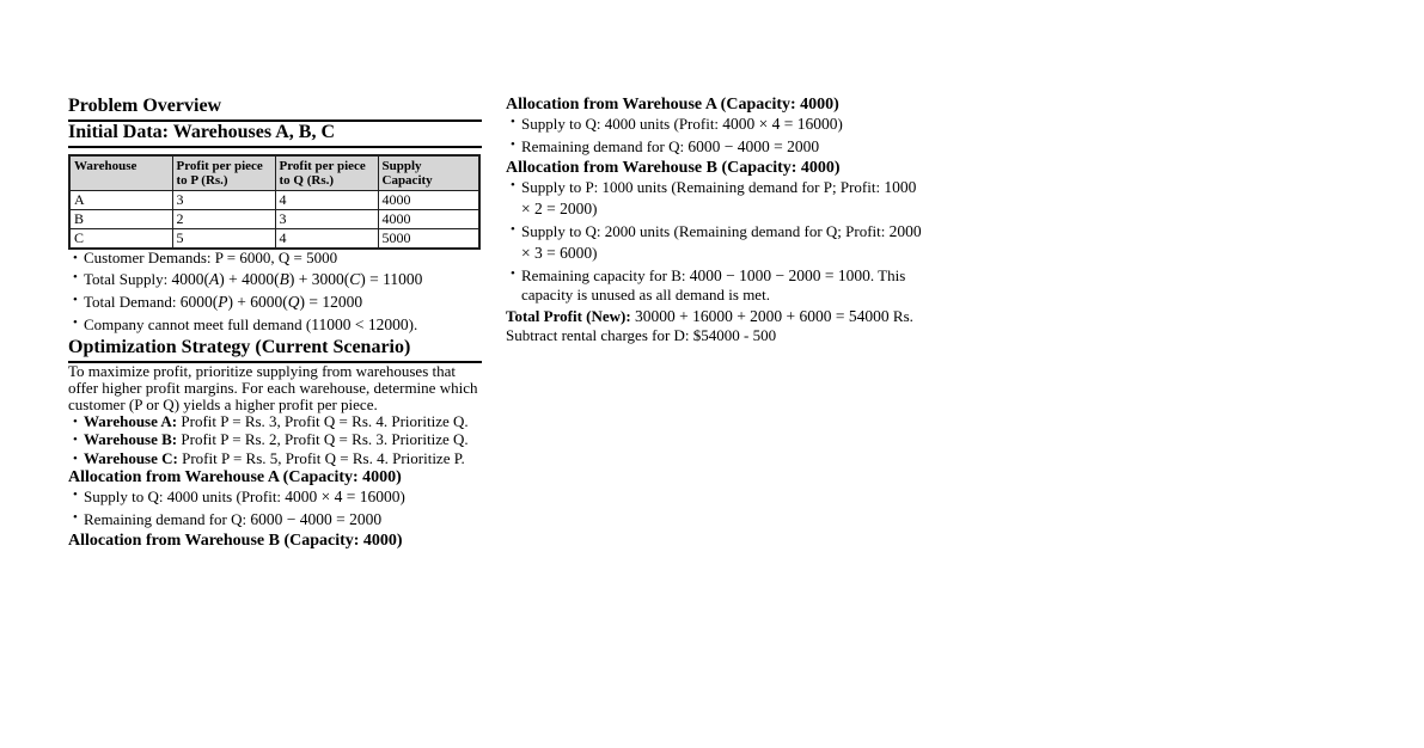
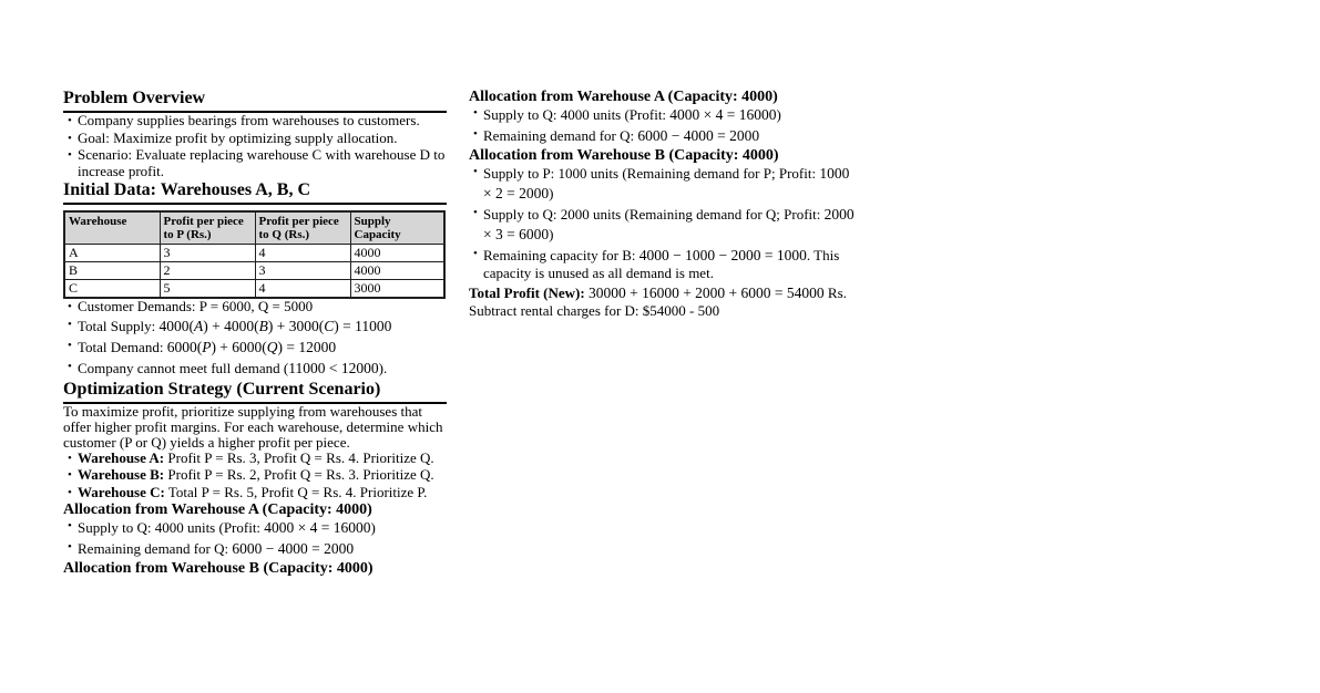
  Problem Overview
+ Company supplies bearings from warehouses to customers.
+ Goal: Maximize profit by optimizing supply allocation.
+ Scenario: Evaluate replacing warehouse C with warehouse D to increase profit.
  Initial Data: Warehouses A, B, C
  Warehouse	Profit per piece to P (Rs.)	Profit per piece to Q (Rs.)	Supply Capacity
  A	3	4	4000
  B	2	3	4000
- C	5	4	5000
+ C	5	4	3000
  Customer Demands: P = 6000, Q = 5000
  Total Supply: 4000(A) + 4000(B) + 3000(C) = 11000
  Total Demand: 6000(P) + 6000(Q) = 12000
  Company cannot meet full demand (11000 < 12000).
  Optimization Strategy (Current Scenario)
  To maximize profit, prioritize supplying from warehouses that offer higher profit margins. For each warehouse, determine which customer (P or Q) yields a higher profit per piece.
  Warehouse A: Profit P = Rs. 3, Profit Q = Rs. 4. Prioritize Q.
  Warehouse B: Profit P = Rs. 2, Profit Q = Rs. 3. Prioritize Q.
- Warehouse C: Profit P = Rs. 5, Profit Q = Rs. 4. Prioritize P.
+ Warehouse C: Total P = Rs. 5, Profit Q = Rs. 4. Prioritize P.
  Allocation from Warehouse A (Capacity: 4000)
  Supply to Q: 4000 units (Profit: 4000 × 4 = 16000)
  Remaining demand for Q: 6000 − 4000 = 2000
  Allocation from Warehouse B (Capacity: 4000)
  Allocation from Warehouse A (Capacity: 4000)
  Supply to Q: 4000 units (Profit: 4000 × 4 = 16000)
  Remaining demand for Q: 6000 − 4000 = 2000
  Allocation from Warehouse B (Capacity: 4000)
  Supply to P: 1000 units (Remaining demand for P; Profit: 1000 × 2 = 2000)
  Supply to Q: 2000 units (Remaining demand for Q; Profit: 2000 × 3 = 6000)
  Remaining capacity for B: 4000 − 1000 − 2000 = 1000. This capacity is unused as all demand is met.
  Total Profit (New): 30000 + 16000 + 2000 + 6000 = 54000 Rs.
  Subtract rental charges for D: $54000 - 500
